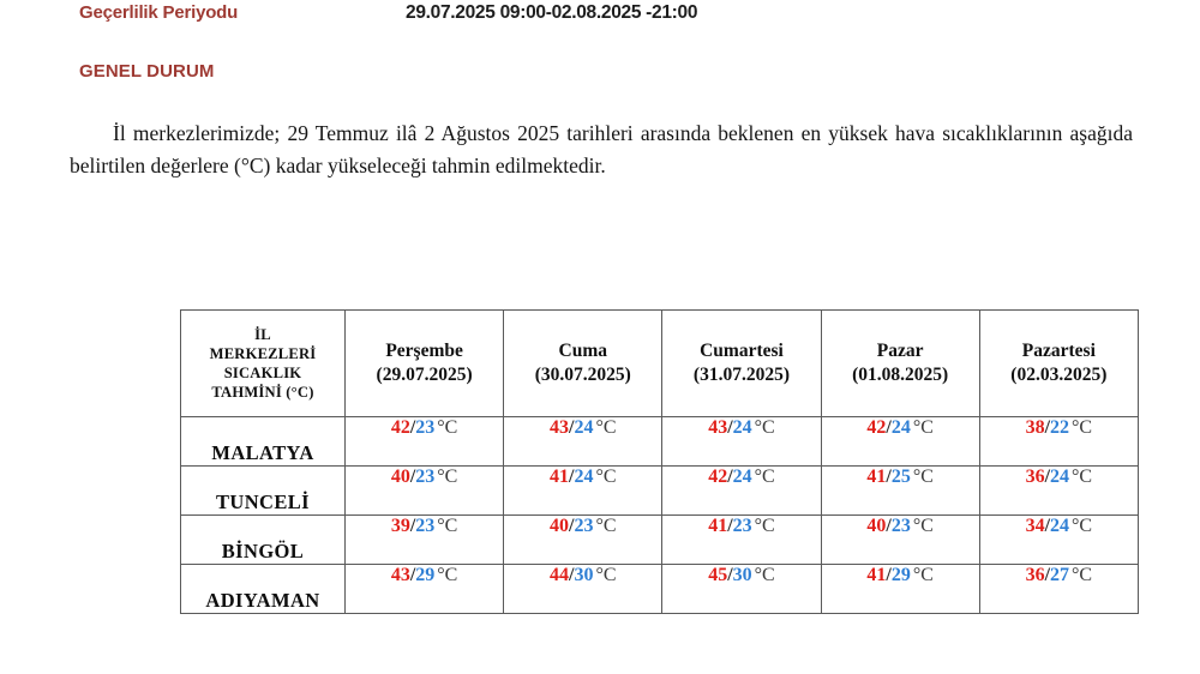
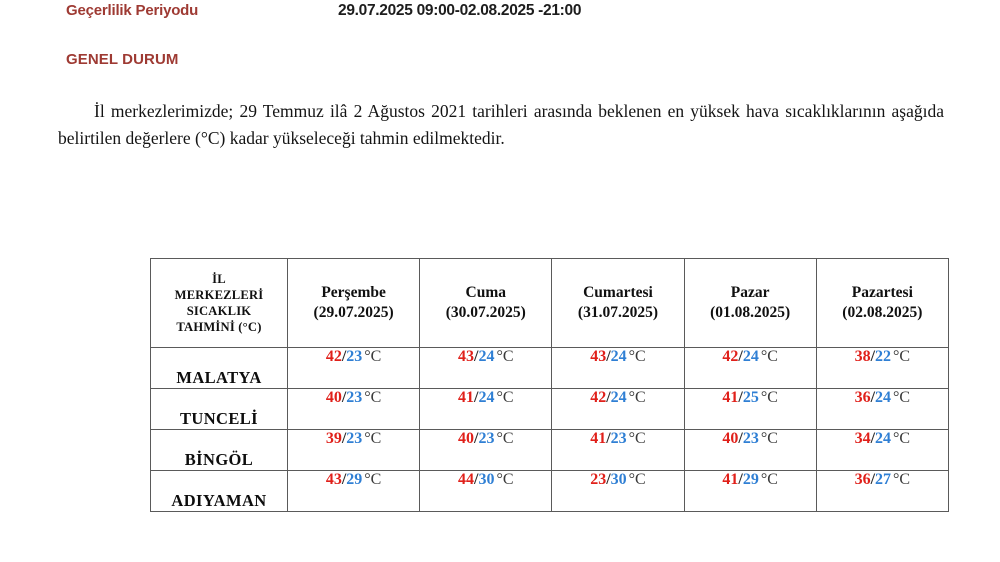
  Geçerlilik Periyodu
  29.07.2025 09:00-02.08.2025 -21:00
  GENEL DURUM
- İl merkezlerimizde; 29 Temmuz ilâ 2 Ağustos 2025 tarihleri arasında beklenen en yüksek hava sıcaklıklarının aşağıda belirtilen değerlere (°C) kadar yükseleceği tahmin edilmektedir.
+ İl merkezlerimizde; 29 Temmuz ilâ 2 Ağustos 2021 tarihleri arasında beklenen en yüksek hava sıcaklıklarının aşağıda belirtilen değerlere (°C) kadar yükseleceği tahmin edilmektedir.
- İLMERKEZLERİSICAKLIKTAHMİNİ (°C)	Perşembe (29.07.2025)	Cuma (30.07.2025)	Cumartesi (31.07.2025)	Pazar (01.08.2025)	Pazartesi (02.03.2025)
+ İLMERKEZLERİSICAKLIKTAHMİNİ (°C)	Perşembe (29.07.2025)	Cuma (30.07.2025)	Cumartesi (31.07.2025)	Pazar (01.08.2025)	Pazartesi (02.08.2025)
  MALATYA	42/23°C	43/24°C	43/24°C	42/24°C	38/22°C
  TUNCELİ	40/23°C	41/24°C	42/24°C	41/25°C	36/24°C
  BİNGÖL	39/23°C	40/23°C	41/23°C	40/23°C	34/24°C
- ADIYAMAN	43/29°C	44/30°C	45/30°C	41/29°C	36/27°C
+ ADIYAMAN	43/29°C	44/30°C	23/30°C	41/29°C	36/27°C
